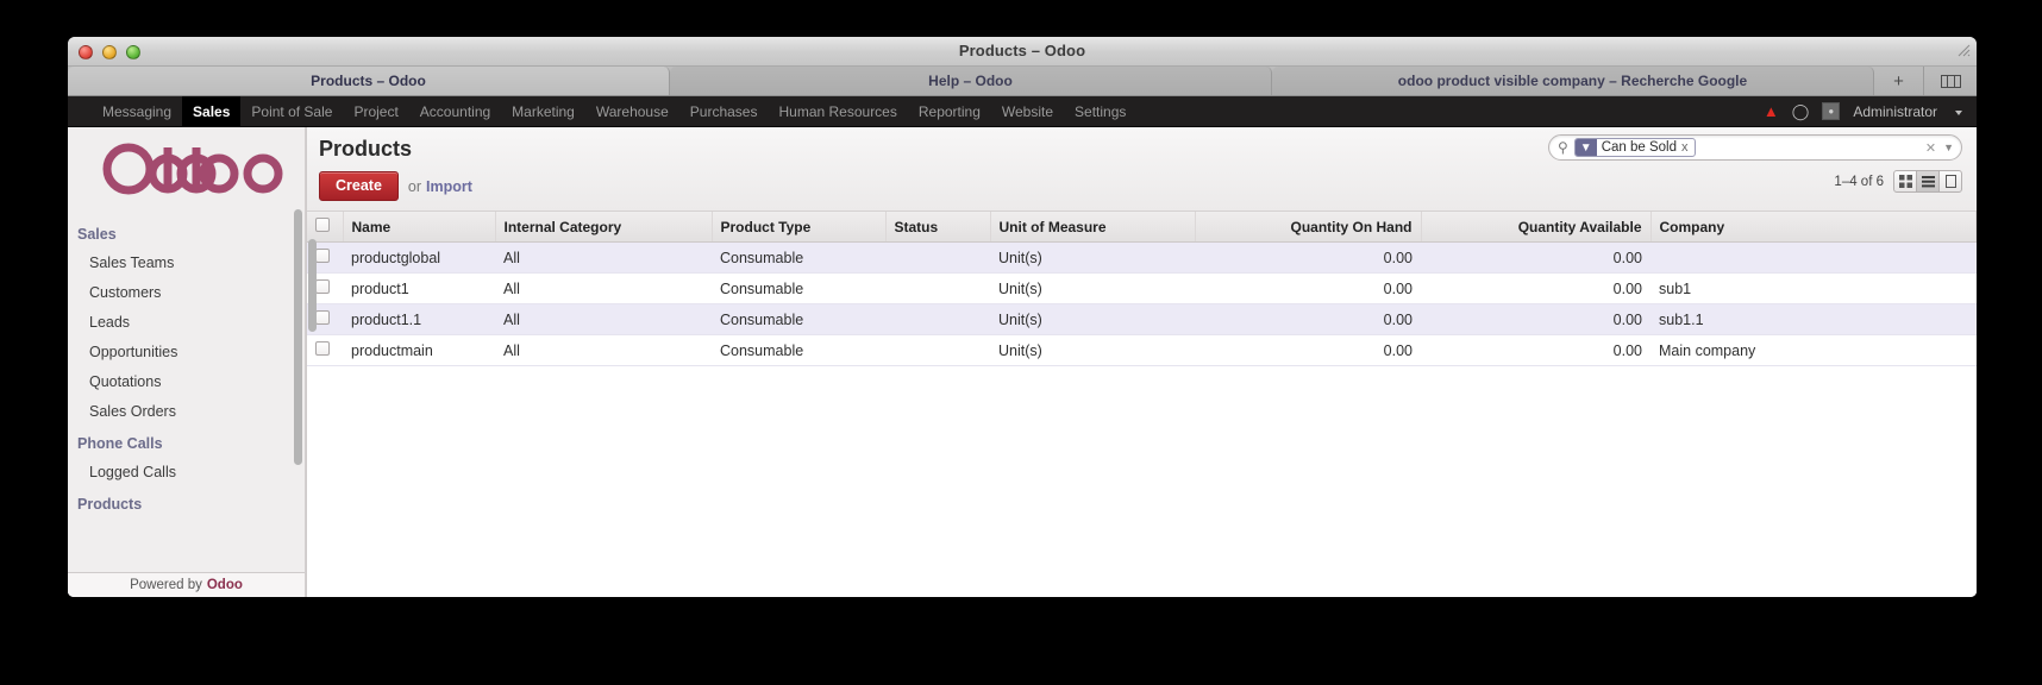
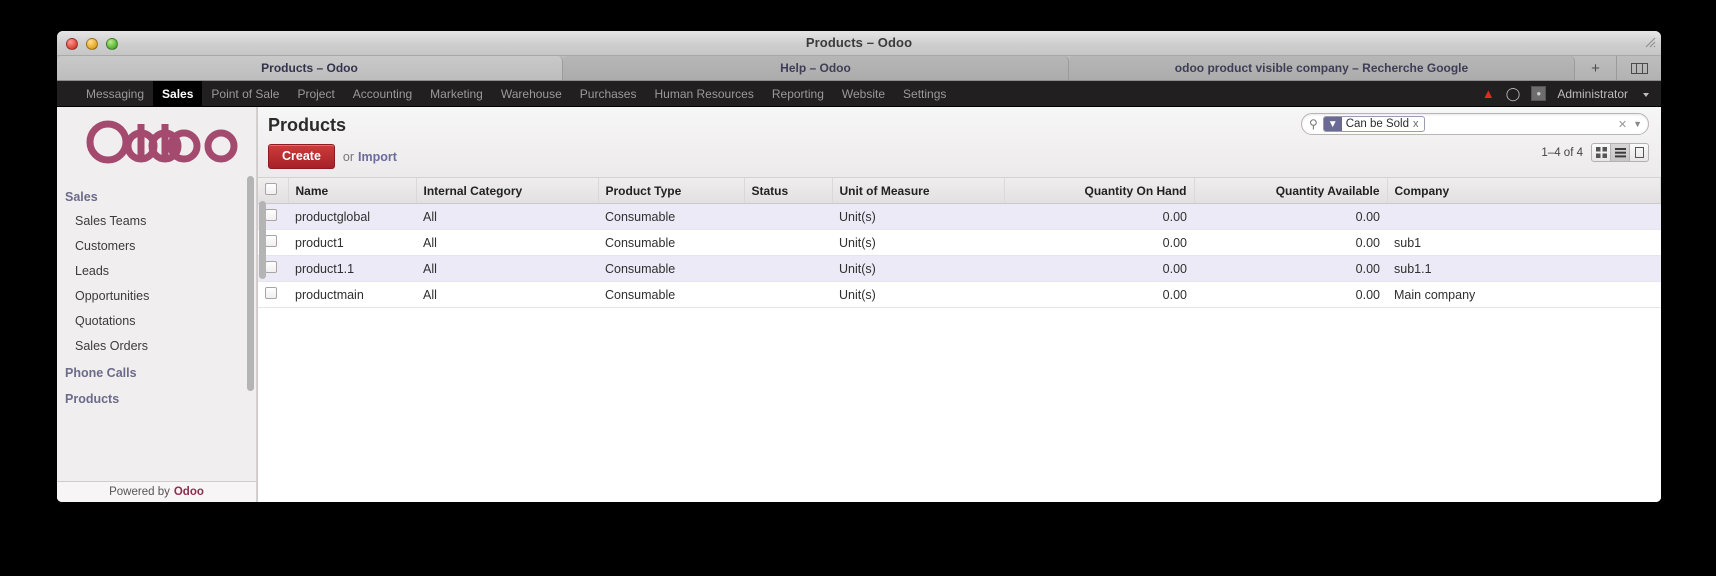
  Products – Odoo
  Products – Odoo
  Help – Odoo
  odoo product visible company – Recherche Google
  +
  Messaging
  Sales
  Point of Sale
  Project
  Accounting
  Marketing
  Warehouse
  Purchases
  Human Resources
  Reporting
  Website
  Settings
  ▲
  ◯
  ●
  Administrator
  Sales
  Sales Teams
  Customers
  Leads
  Opportunities
  Quotations
  Sales Orders
  Phone Calls
- Logged Calls
  Products
  Powered by
  Odoo
  Products
  Create
  or
  Import
  ⚲
  ▼
  Can be Sold
  x
  ✕
  ▼
- 1–4 of 6
+ 1–4 of 4
  	Name	Internal Category	Product Type	Status	Unit of Measure	Quantity On Hand	Quantity Available	Company
  	productglobal	All	Consumable		Unit(s)	0.00	0.00
  	product1	All	Consumable		Unit(s)	0.00	0.00	sub1
  	product1.1	All	Consumable		Unit(s)	0.00	0.00	sub1.1
  	productmain	All	Consumable		Unit(s)	0.00	0.00	Main company
